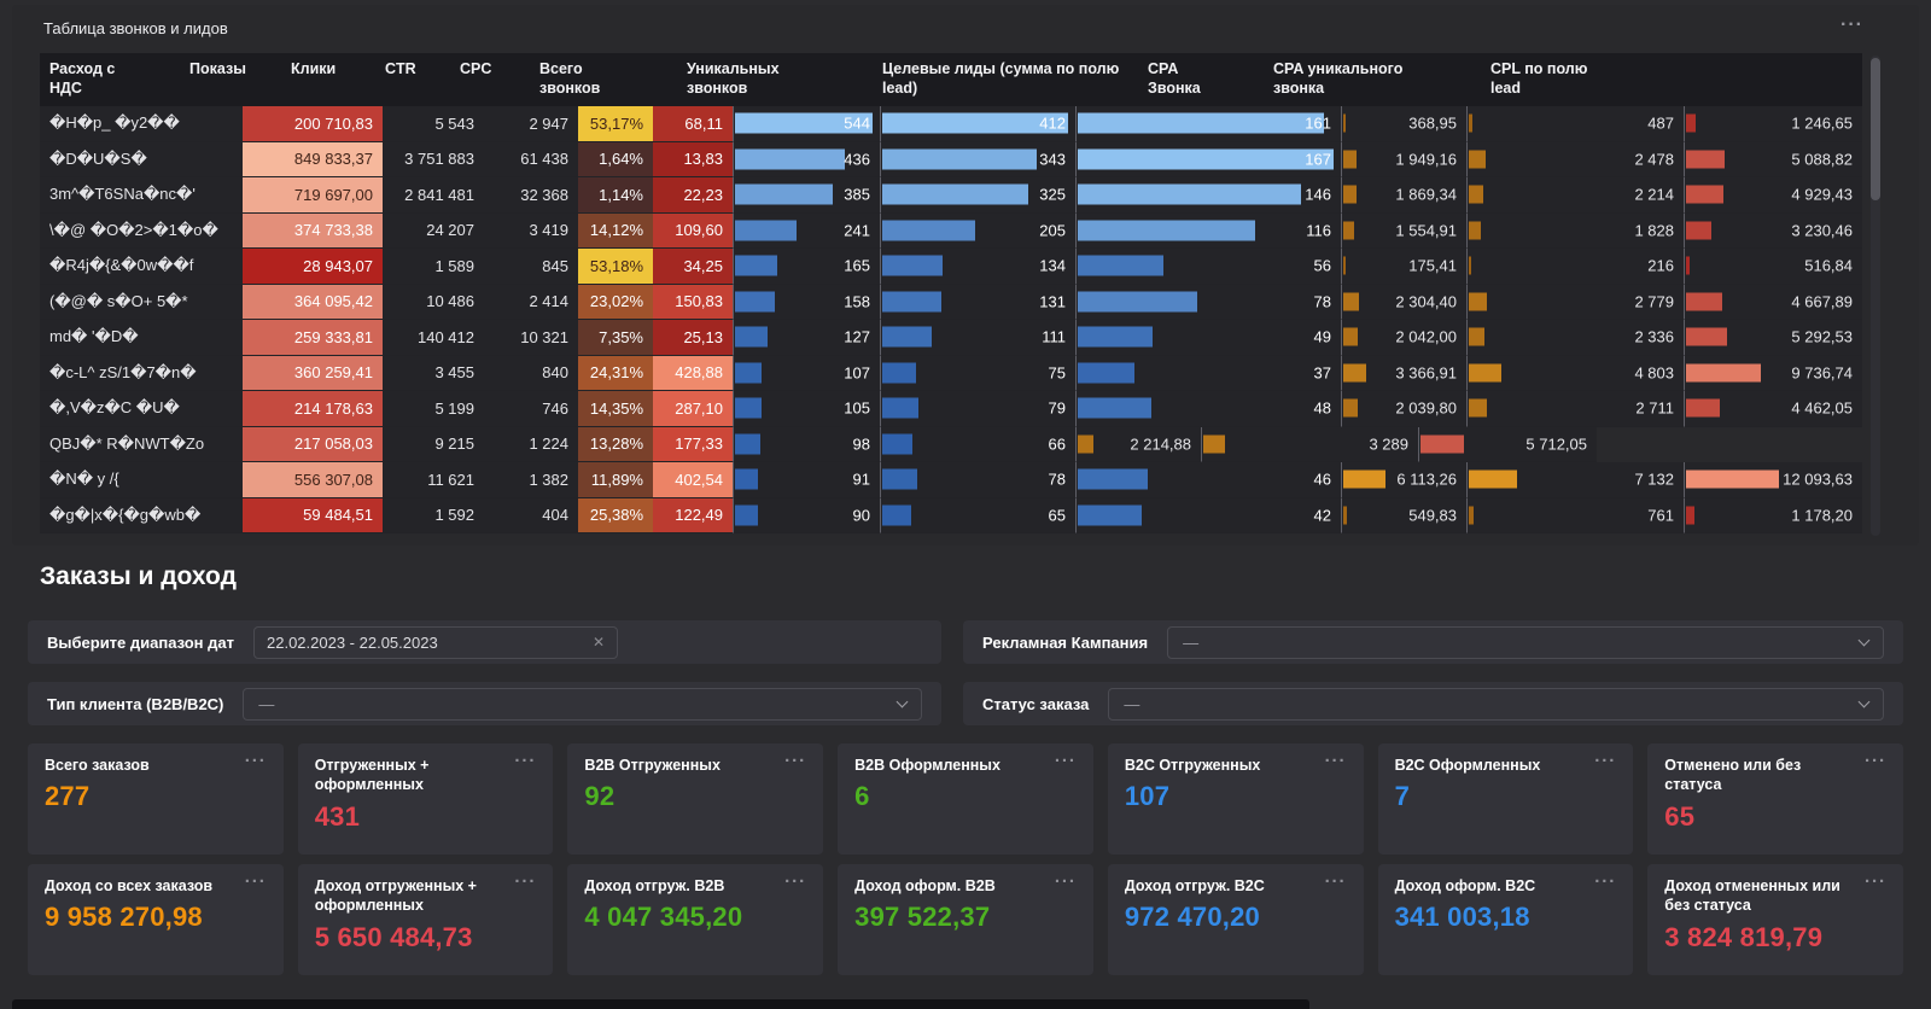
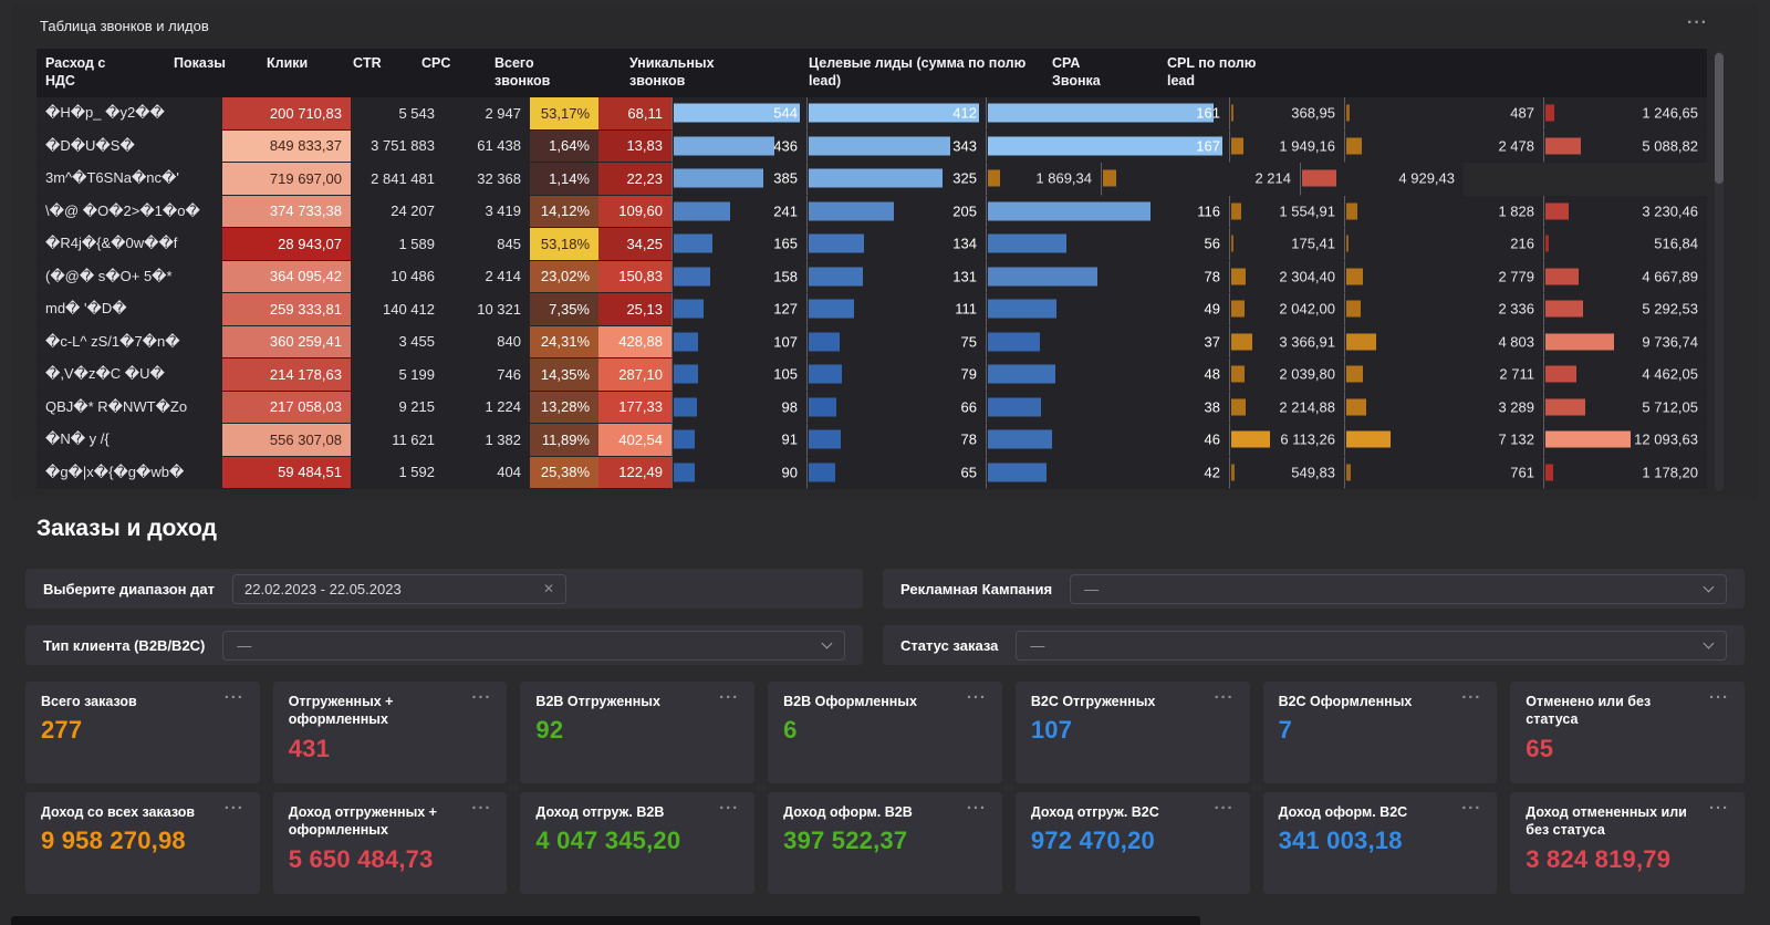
  Таблица звонков и лидов
  ···
  Расход с
  НДС
  Показы
  Клики
  CTR
  CPC
  Всего
  звонков
  Уникальных
  звонков
  Целевые лиды (сумма по полю
  lead)
  CPA
  Звонка
- CPA уникального
- звонка
  CPL по полю
  lead
  �H�p_ �y2��
  200 710,83
  5 543
  2 947
  53,17%
  68,11
  544
  412
  161
  368,95
  487
  1 246,65
  �D�U�S�
  849 833,37
  3 751 883
  61 438
  1,64%
  13,83
  436
  343
  167
  1 949,16
  2 478
  5 088,82
  3m^�T6SNa�nc�'
  719 697,00
  2 841 481
  32 368
  1,14%
  22,23
  385
  325
- 146
  1 869,34
  2 214
  4 929,43
  \�@ �O�2>�1�o�
  374 733,38
  24 207
  3 419
  14,12%
  109,60
  241
  205
  116
  1 554,91
  1 828
  3 230,46
  �R4j�{&�0w��f
  28 943,07
  1 589
  845
  53,18%
  34,25
  165
  134
  56
  175,41
  216
  516,84
  (�@� s�O+ 5�*
  364 095,42
  10 486
  2 414
  23,02%
  150,83
  158
  131
  78
  2 304,40
  2 779
  4 667,89
  md� '�D�
  259 333,81
  140 412
  10 321
  7,35%
  25,13
  127
  111
  49
  2 042,00
  2 336
  5 292,53
  �c-L^ zS/1�7�n�
  360 259,41
  3 455
  840
  24,31%
  428,88
  107
  75
  37
  3 366,91
  4 803
  9 736,74
  �,V�z�C �U�
  214 178,63
  5 199
  746
  14,35%
  287,10
  105
  79
  48
  2 039,80
  2 711
  4 462,05
  QBJ�* R�NWT�Zo
  217 058,03
  9 215
  1 224
  13,28%
  177,33
  98
  66
+ 38
  2 214,88
  3 289
  5 712,05
  �N� y /{
  556 307,08
  11 621
  1 382
  11,89%
  402,54
  91
  78
  46
  6 113,26
  7 132
  12 093,63
  �g�|x�{�g�wb�
  59 484,51
  1 592
  404
  25,38%
  122,49
  90
  65
  42
  549,83
  761
  1 178,20
  Заказы и доход
  Выберите диапазон дат
  22.02.2023 - 22.05.2023
  ✕
  Рекламная Кампания
  —
  Тип клиента (B2B/B2C)
  —
  Статус заказа
  —
  Всего заказов
  ···
  277
  Отгруженных + оформленных
  ···
  431
  B2B Отгруженных
  ···
  92
  B2B Оформленных
  ···
  6
  B2C Отгруженных
  ···
  107
  B2C Оформленных
  ···
  7
  Отменено или без статуса
  ···
  65
  Доход со всех заказов
  ···
  9 958 270,98
  Доход отгруженных + оформленных
  ···
  5 650 484,73
  Доход отгруж. B2B
  ···
  4 047 345,20
  Доход оформ. B2B
  ···
  397 522,37
  Доход отгруж. B2C
  ···
  972 470,20
  Доход оформ. B2C
  ···
  341 003,18
  Доход отмененных или без статуса
  ···
  3 824 819,79
